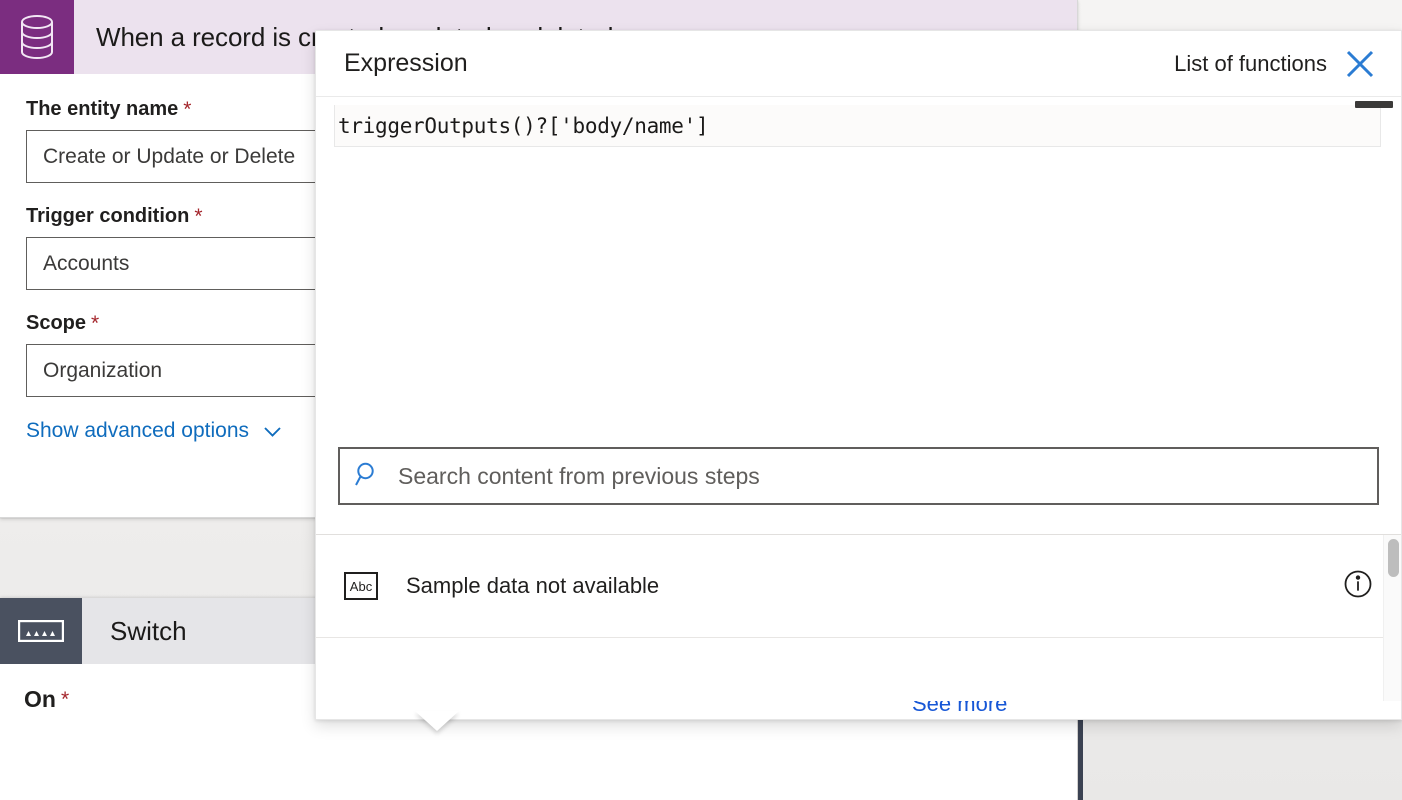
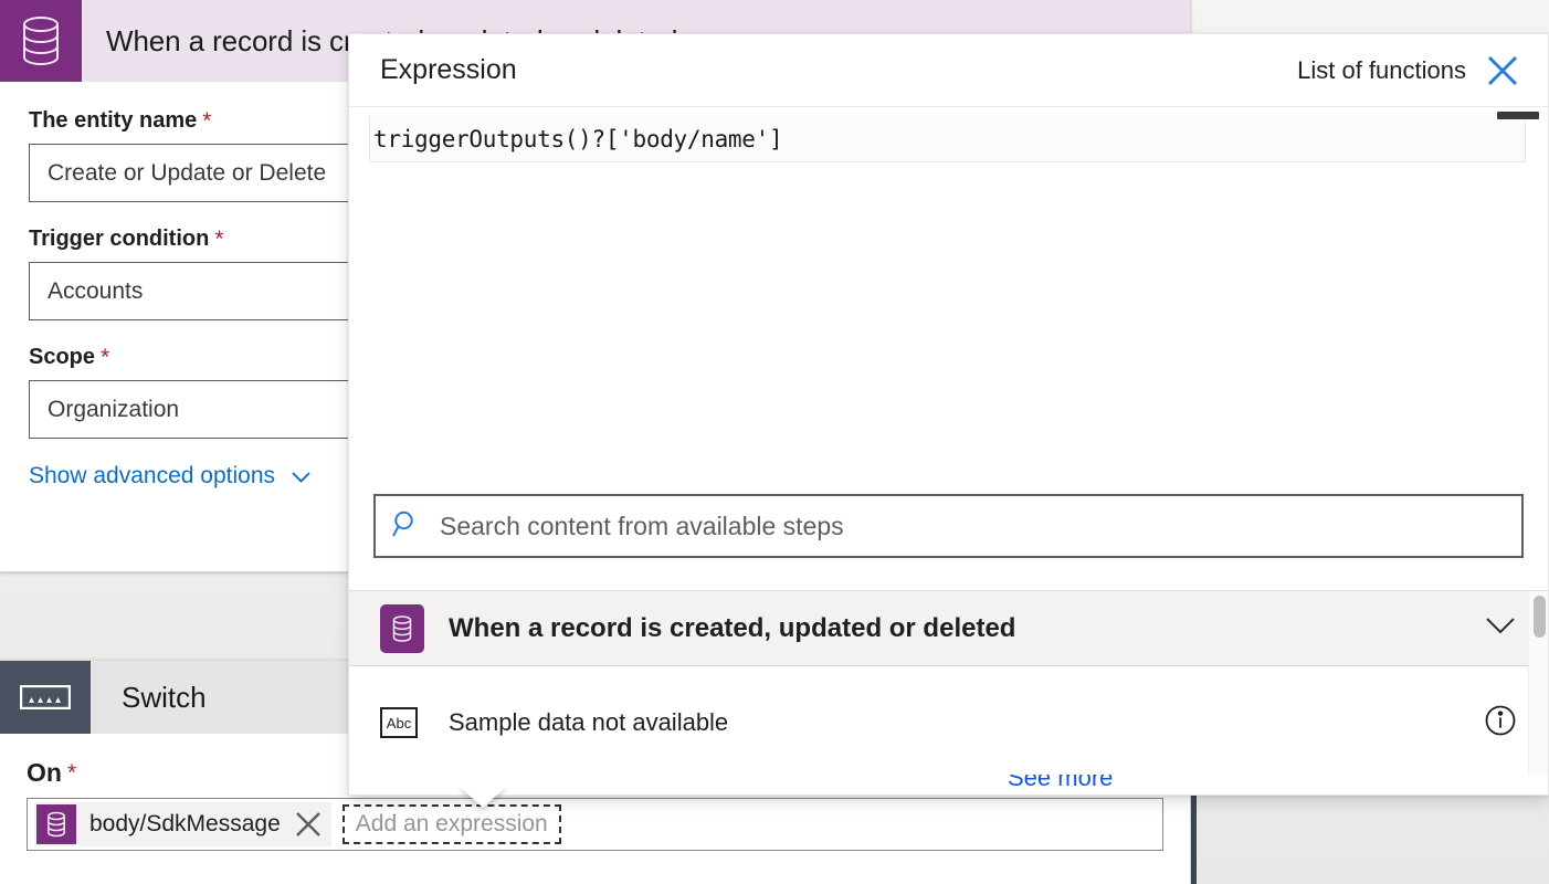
  The entity name
  *
  Create or Update or Delete
  Trigger condition
  *
  Accounts
  Scope
  *
  Organization
  Show advanced options
  Switch
  On
  *
+ body/SdkMessage
+ Add an expression
  Expression
  List of functions
  triggerOutputs()?['body/name']
- Search content from previous steps
+ Search content from available steps
+ When a record is created, updated or deleted
  Abc
  Sample data not available
  See more
